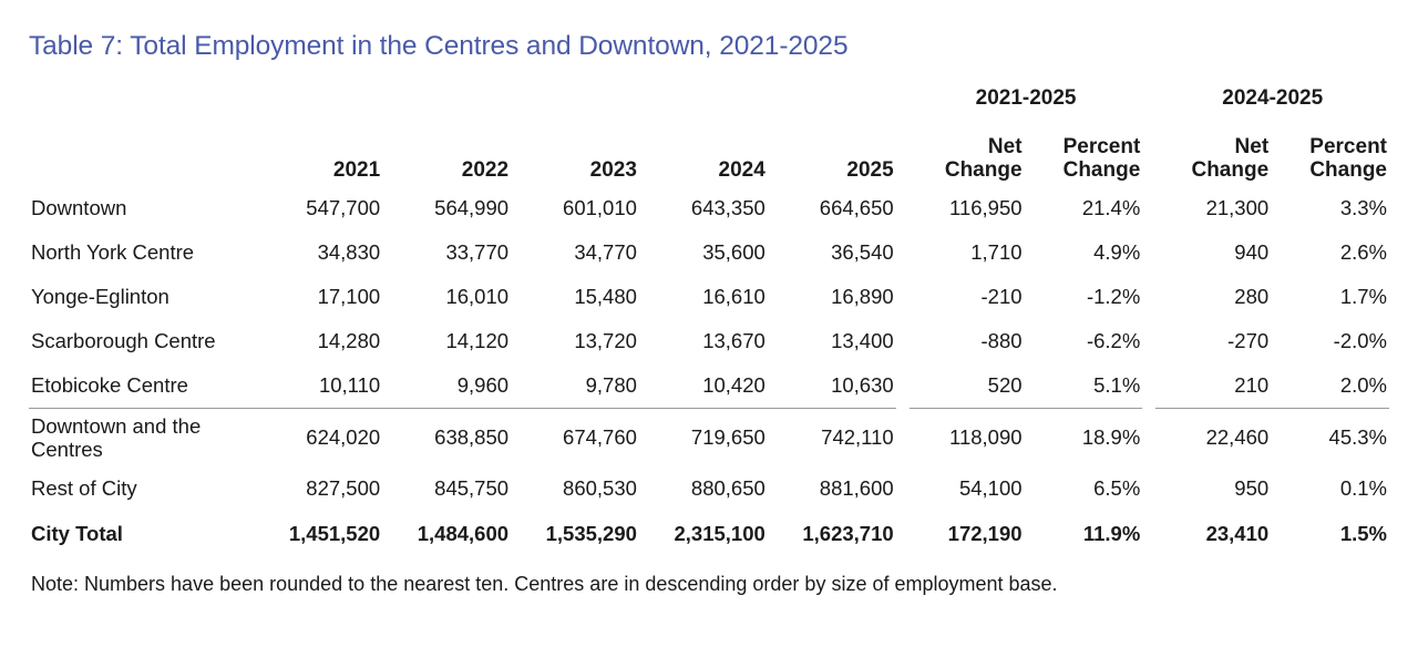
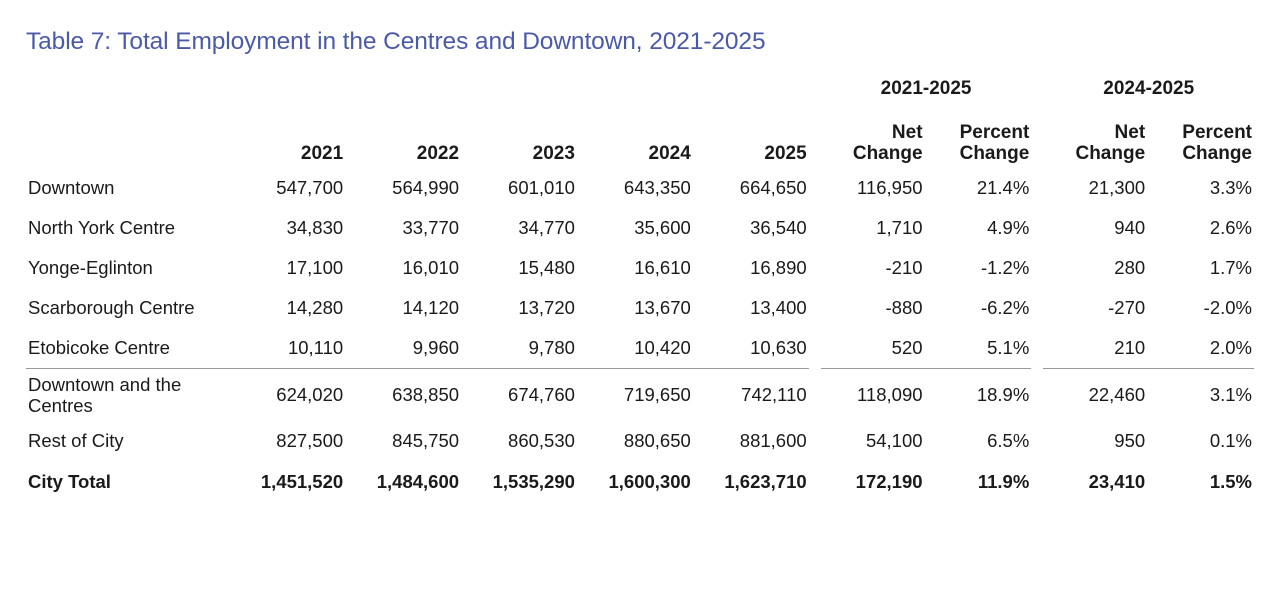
  Table 7: Total Employment in the Centres and Downtown, 2021-2025
  							2021-2025		2024-2025
  	2021	2022	2023	2024	2025		Net Change	Percent Change		Net Change	Percent Change
  Downtown	547,700	564,990	601,010	643,350	664,650		116,950	21.4%		21,300	3.3%
  North York Centre	34,830	33,770	34,770	35,600	36,540		1,710	4.9%		940	2.6%
  Yonge-Eglinton	17,100	16,010	15,480	16,610	16,890		-210	-1.2%		280	1.7%
  Scarborough Centre	14,280	14,120	13,720	13,670	13,400		-880	-6.2%		-270	-2.0%
  Etobicoke Centre	10,110	9,960	9,780	10,420	10,630		520	5.1%		210	2.0%
- Downtown and the Centres	624,020	638,850	674,760	719,650	742,110		118,090	18.9%		22,460	45.3%
+ Downtown and the Centres	624,020	638,850	674,760	719,650	742,110		118,090	18.9%		22,460	3.1%
  Rest of City	827,500	845,750	860,530	880,650	881,600		54,100	6.5%		950	0.1%
- City Total	1,451,520	1,484,600	1,535,290	2,315,100	1,623,710		172,190	11.9%		23,410	1.5%
+ City Total	1,451,520	1,484,600	1,535,290	1,600,300	1,623,710		172,190	11.9%		23,410	1.5%
- Note: Numbers have been rounded to the nearest ten. Centres are in descending order by size of employment base.
